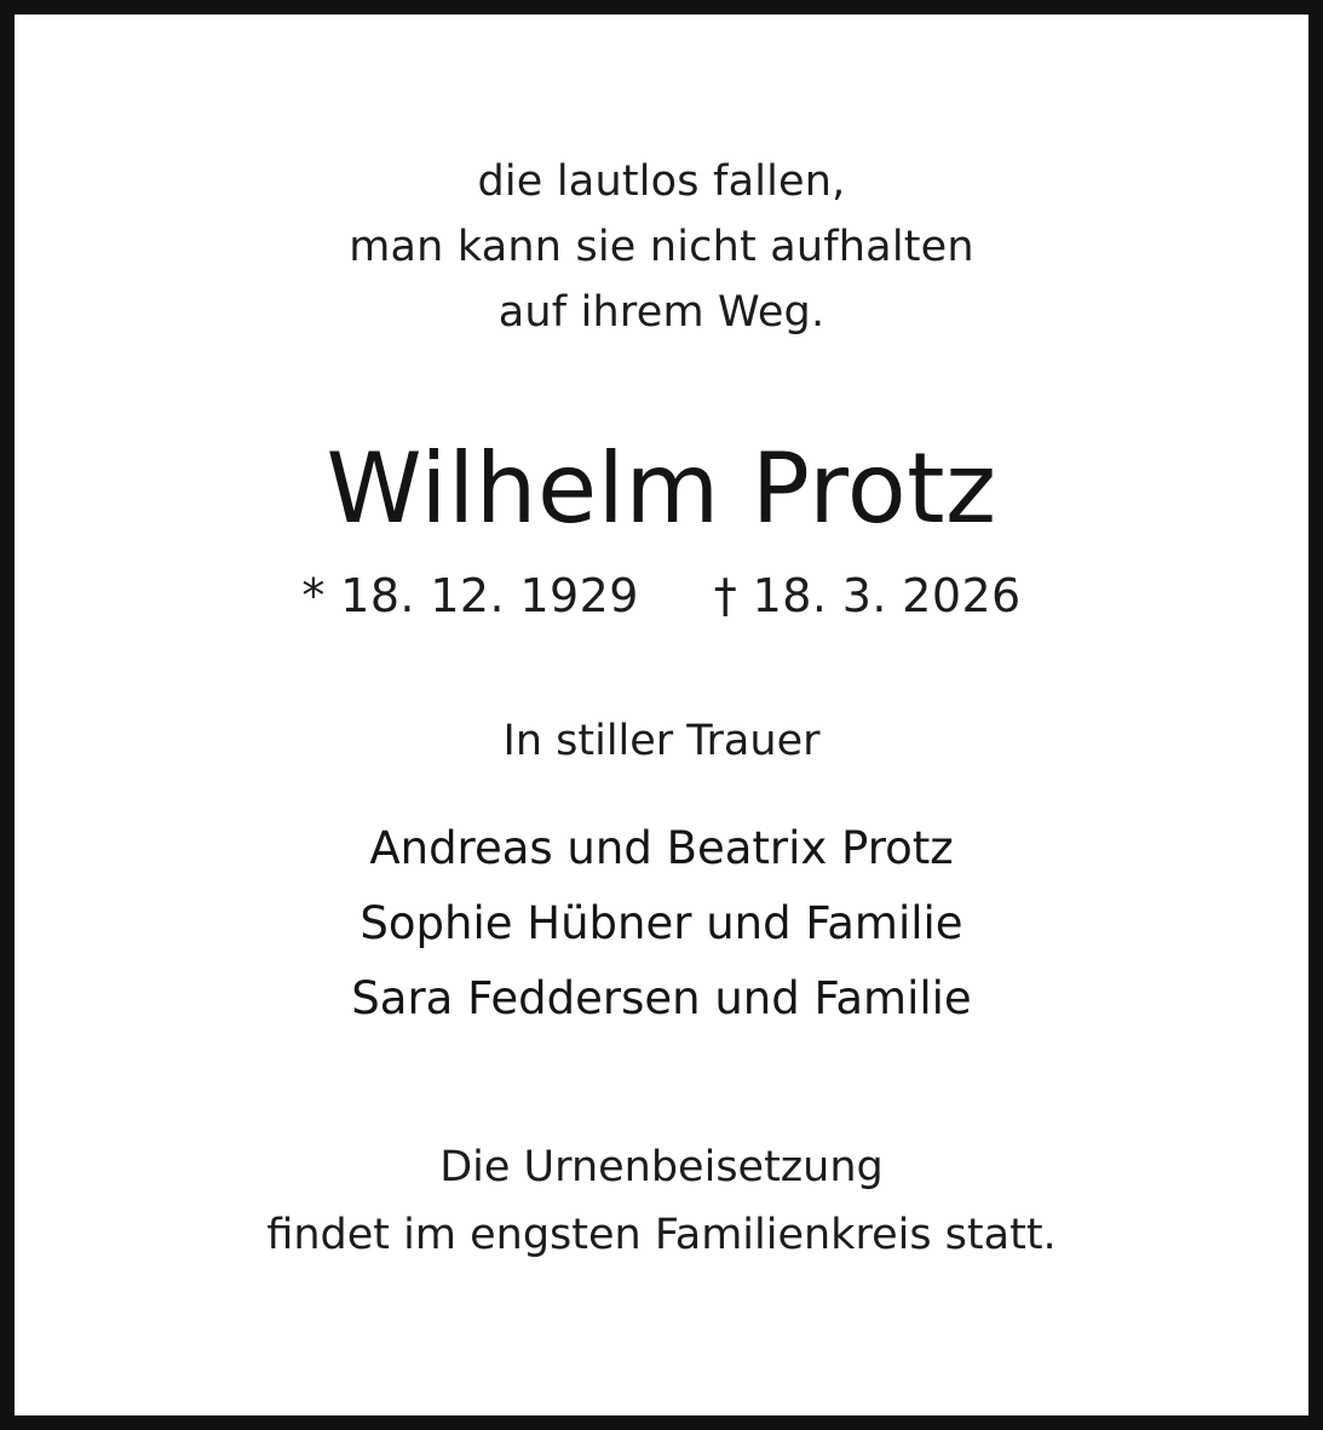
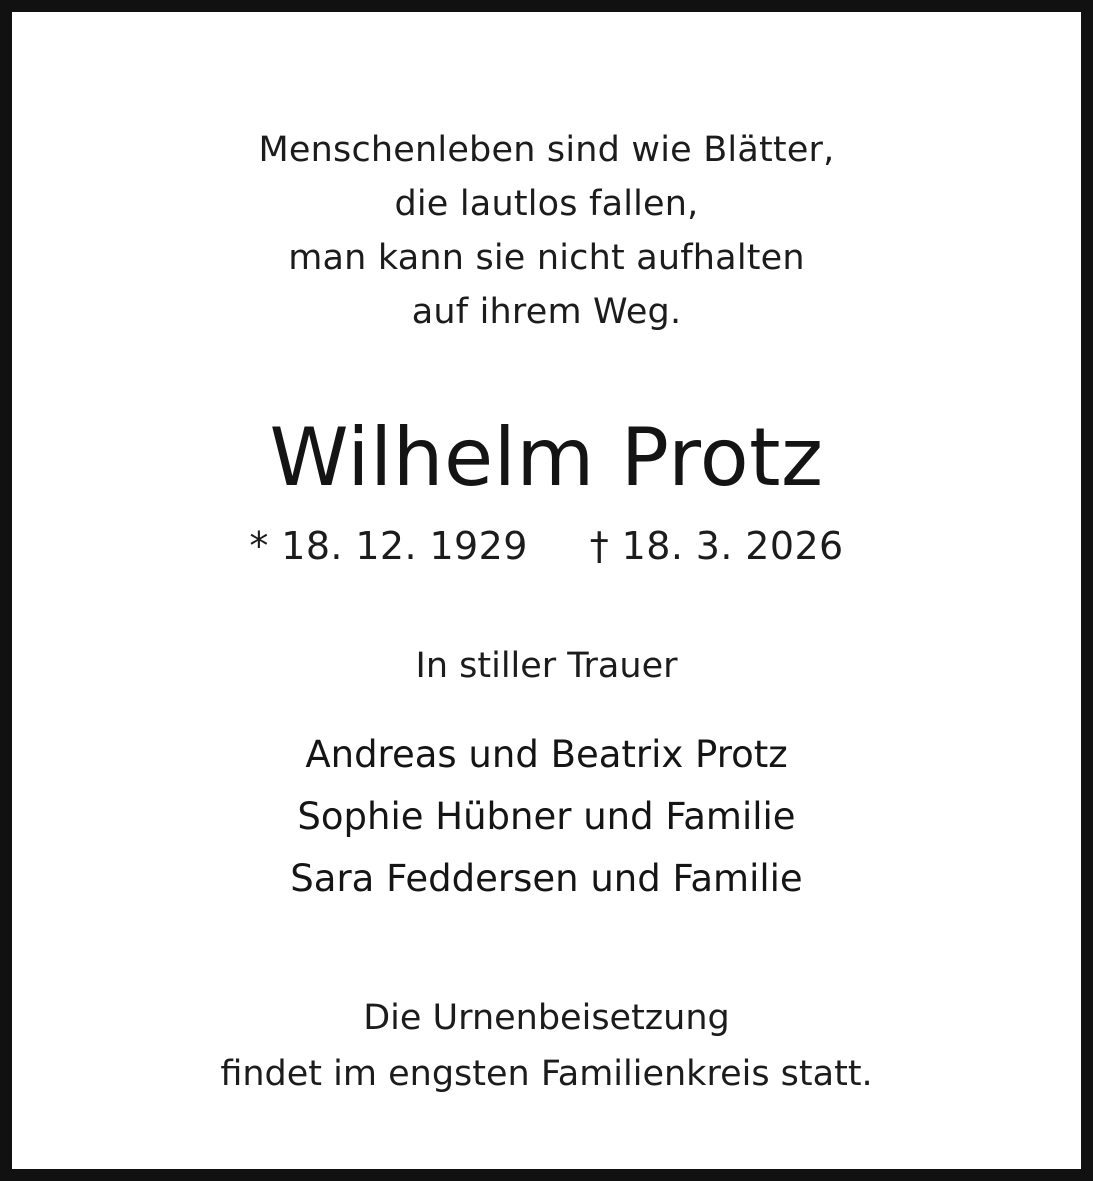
+ Menschenleben sind wie Blätter,
  die lautlos fallen,
  man kann sie nicht aufhalten
  auf ihrem Weg.
  Wilhelm Protz
  * 18. 12. 1929
  † 18. 3. 2026
  In stiller Trauer
  Andreas und Beatrix Protz
  Sophie Hübner und Familie
  Sara Feddersen und Familie
  Die Urnenbeisetzung
  findet im engsten Familienkreis statt.
